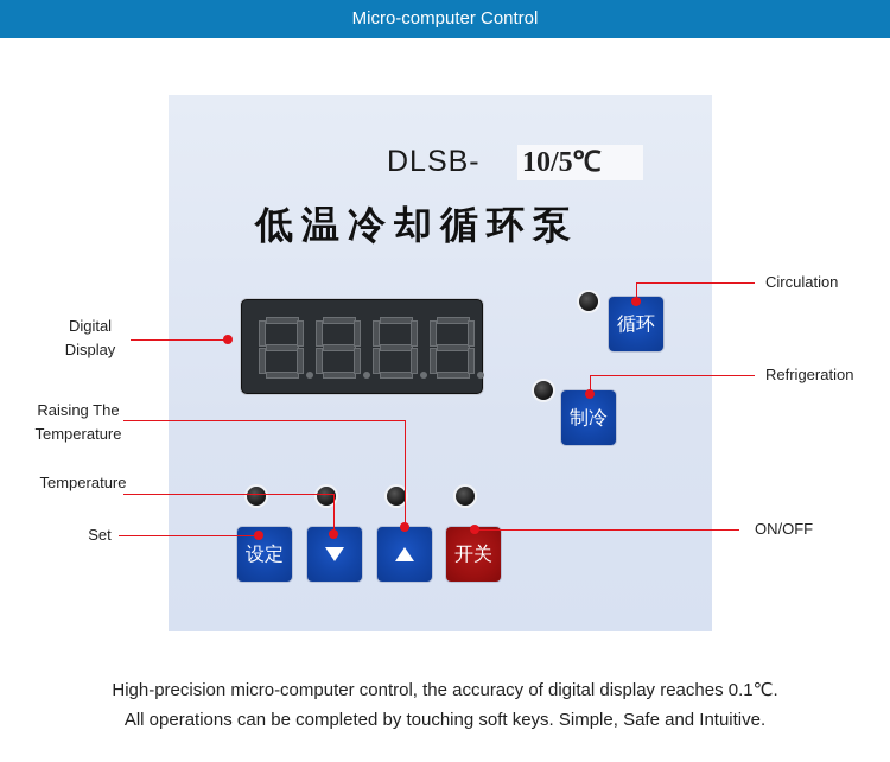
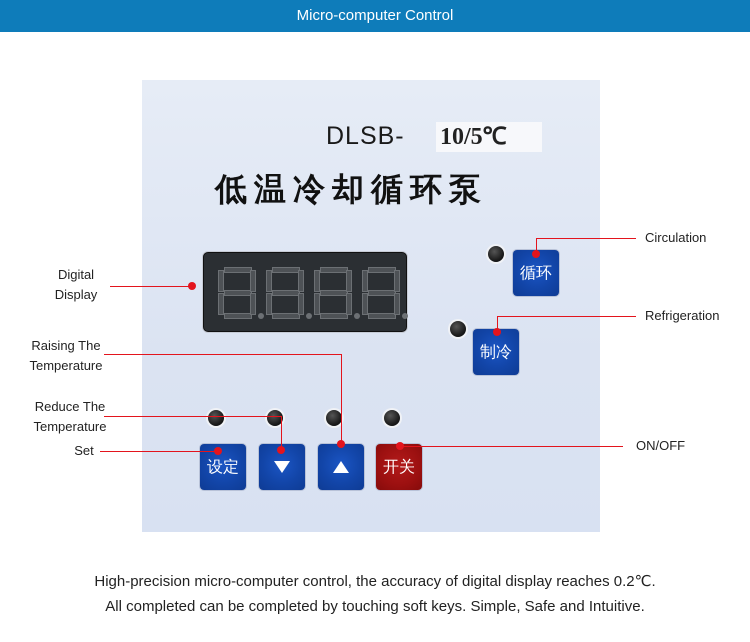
  Micro-computer Control
  DLSB-
  10/5℃
  低温冷却循环泵
  循环
  制冷
  设定
  开关
  Digital
  Display
  Raising The
  Temperature
+ Reduce The
  Temperature
  Set
  Circulation
  Refrigeration
  ON/OFF
- High-precision micro-computer control, the accuracy of digital display reaches 0.1℃.
+ High-precision micro-computer control, the accuracy of digital display reaches 0.2℃.
- All operations can be completed by touching soft keys. Simple, Safe and Intuitive.
+ All completed can be completed by touching soft keys. Simple, Safe and Intuitive.
